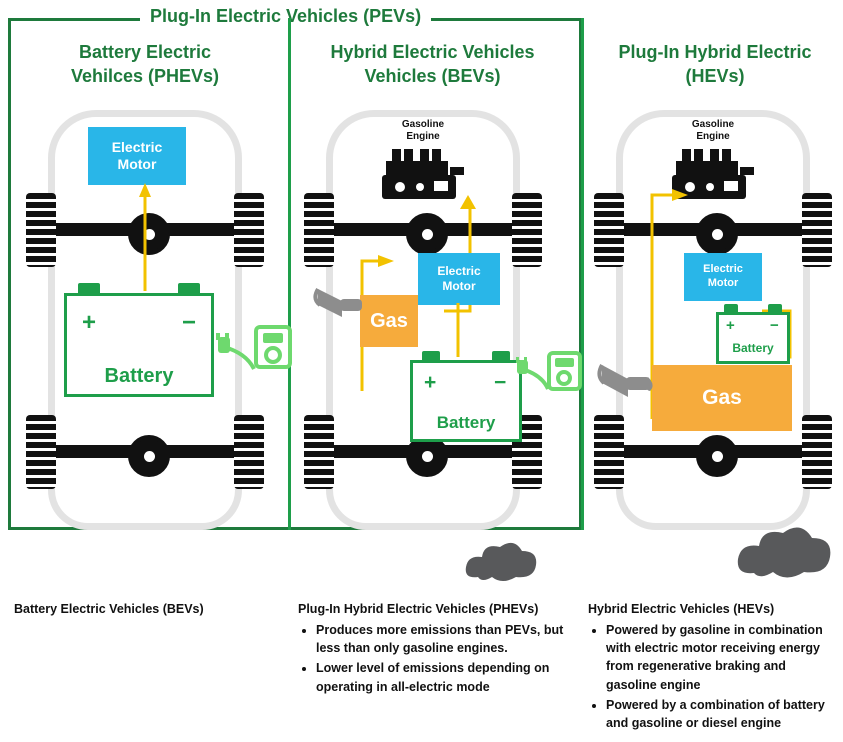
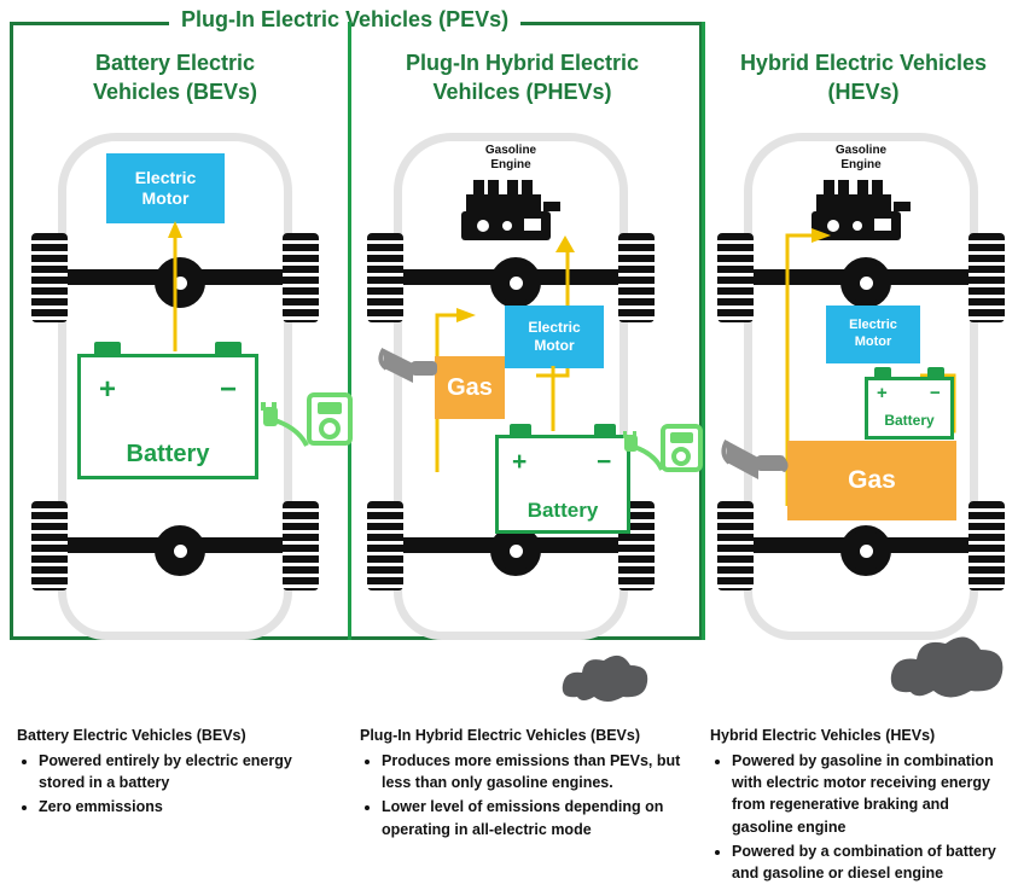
  Plug-In Electric Vehicles (PEVs)
  Battery Electric
- Vehilces (PHEVs)
+ Vehicles (BEVs)
- Hybrid Electric Vehicles
+ Plug-In Hybrid Electric
- Vehicles (BEVs)
+ Vehilces (PHEVs)
- Plug-In Hybrid Electric
+ Hybrid Electric Vehicles
  (HEVs)
  Electric
  Motor
  Battery
  +
  −
  Gasoline
  Engine
  Gas
  Electric
  Motor
  Battery
  +
  −
  Gasoline
  Engine
  Electric
  Motor
  Battery
  +
  −
  Gas
  Battery Electric Vehicles (BEVs)
+ Powered entirely by electric energy stored in a battery
+ Zero emmissions
- Plug-In Hybrid Electric Vehicles (PHEVs)
+ Plug-In Hybrid Electric Vehicles (BEVs)
  Produces more emissions than PEVs, but less than only gasoline engines.
  Lower level of emissions depending on operating in all-electric mode
  Hybrid Electric Vehicles (HEVs)
  Powered by gasoline in combination with electric motor receiving energy from regenerative braking and gasoline engine
  Powered by a combination of battery and gasoline or diesel engine
